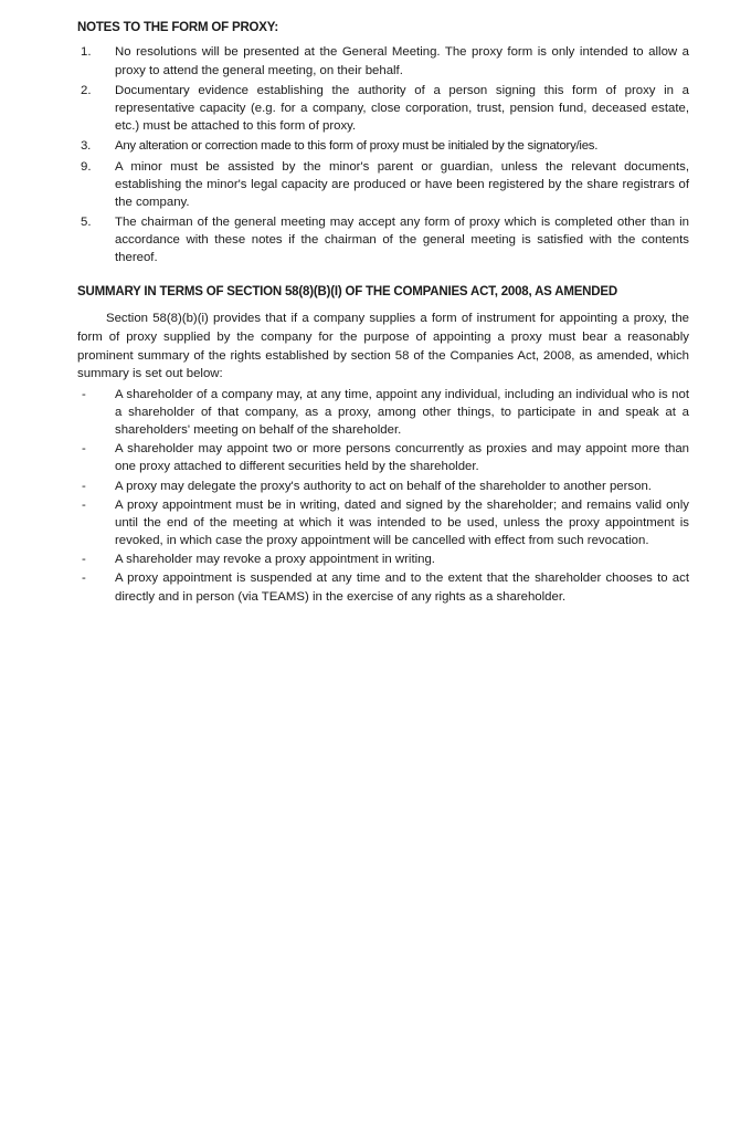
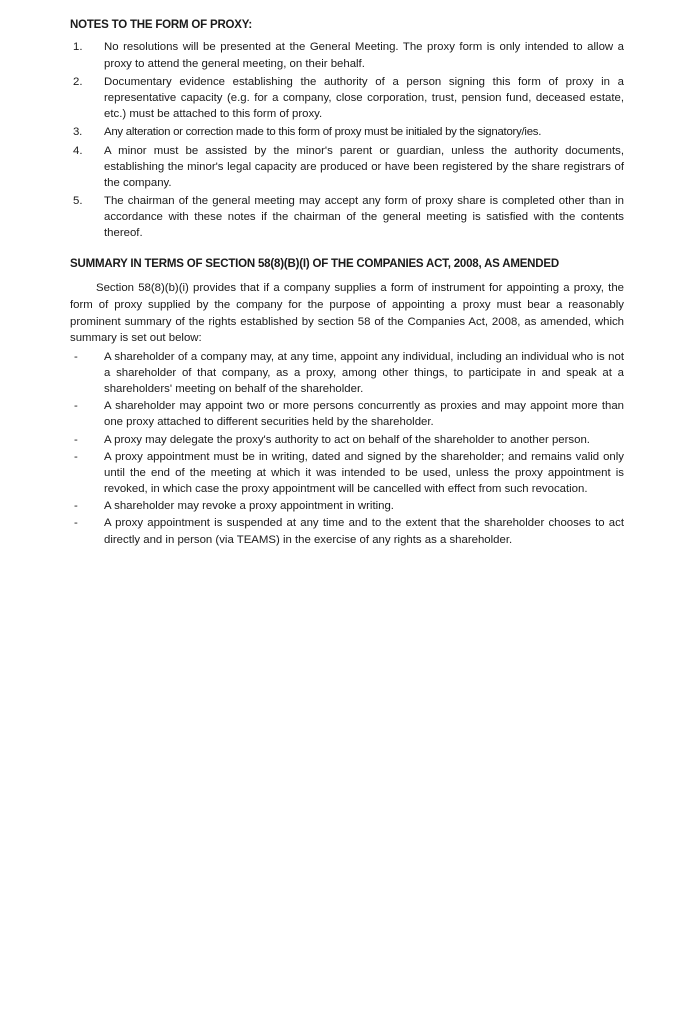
  NOTES TO THE FORM OF PROXY:
  1.
  No resolutions will be presented at the General Meeting. The proxy form is only intended to allow a proxy to attend the general meeting, on their behalf.
  2.
  Documentary evidence establishing the authority of a person signing this form of proxy in a representative capacity (e.g. for a company, close corporation, trust, pension fund, deceased estate, etc.) must be attached to this form of proxy.
  3.
  Any alteration or correction made to this form of proxy must be initialed by the signatory/ies.
- 9.
+ 4.
- A minor must be assisted by the minor's parent or guardian, unless the relevant documents, establishing the minor's legal capacity are produced or have been registered by the share registrars of the company.
+ A minor must be assisted by the minor's parent or guardian, unless the authority documents, establishing the minor's legal capacity are produced or have been registered by the share registrars of the company.
  5.
- The chairman of the general meeting may accept any form of proxy which is completed other than in accordance with these notes if the chairman of the general meeting is satisfied with the contents thereof.
+ The chairman of the general meeting may accept any form of proxy share is completed other than in accordance with these notes if the chairman of the general meeting is satisfied with the contents thereof.
  SUMMARY IN TERMS OF SECTION 58(8)(B)(I) OF THE COMPANIES ACT, 2008, AS AMENDED
  Section 58(8)(b)(i) provides that if a company supplies a form of instrument for appointing a proxy, the form of proxy supplied by the company for the purpose of appointing a proxy must bear a reasonably prominent summary of the rights established by section 58 of the Companies Act, 2008, as amended, which summary is set out below:
  -
  A shareholder of a company may, at any time, appoint any individual, including an individual who is not a shareholder of that company, as a proxy, among other things, to participate in and speak at a shareholders' meeting on behalf of the shareholder.
  -
  A shareholder may appoint two or more persons concurrently as proxies and may appoint more than one proxy attached to different securities held by the shareholder.
  -
  A proxy may delegate the proxy's authority to act on behalf of the shareholder to another person.
  -
  A proxy appointment must be in writing, dated and signed by the shareholder; and remains valid only until the end of the meeting at which it was intended to be used, unless the proxy appointment is revoked, in which case the proxy appointment will be cancelled with effect from such revocation.
  -
  A shareholder may revoke a proxy appointment in writing.
  -
  A proxy appointment is suspended at any time and to the extent that the shareholder chooses to act directly and in person (via TEAMS) in the exercise of any rights as a shareholder.
